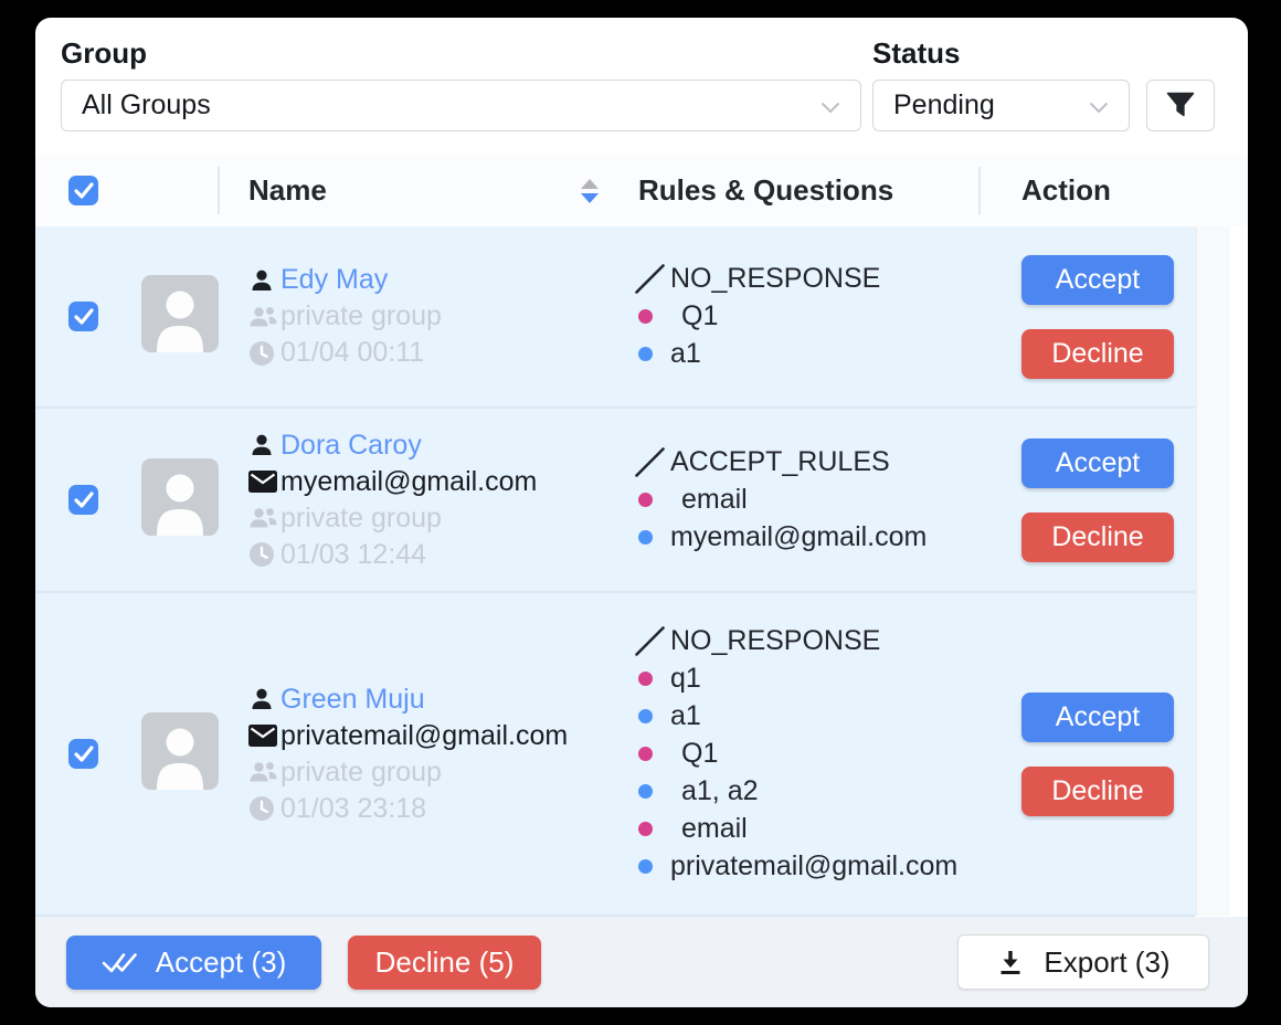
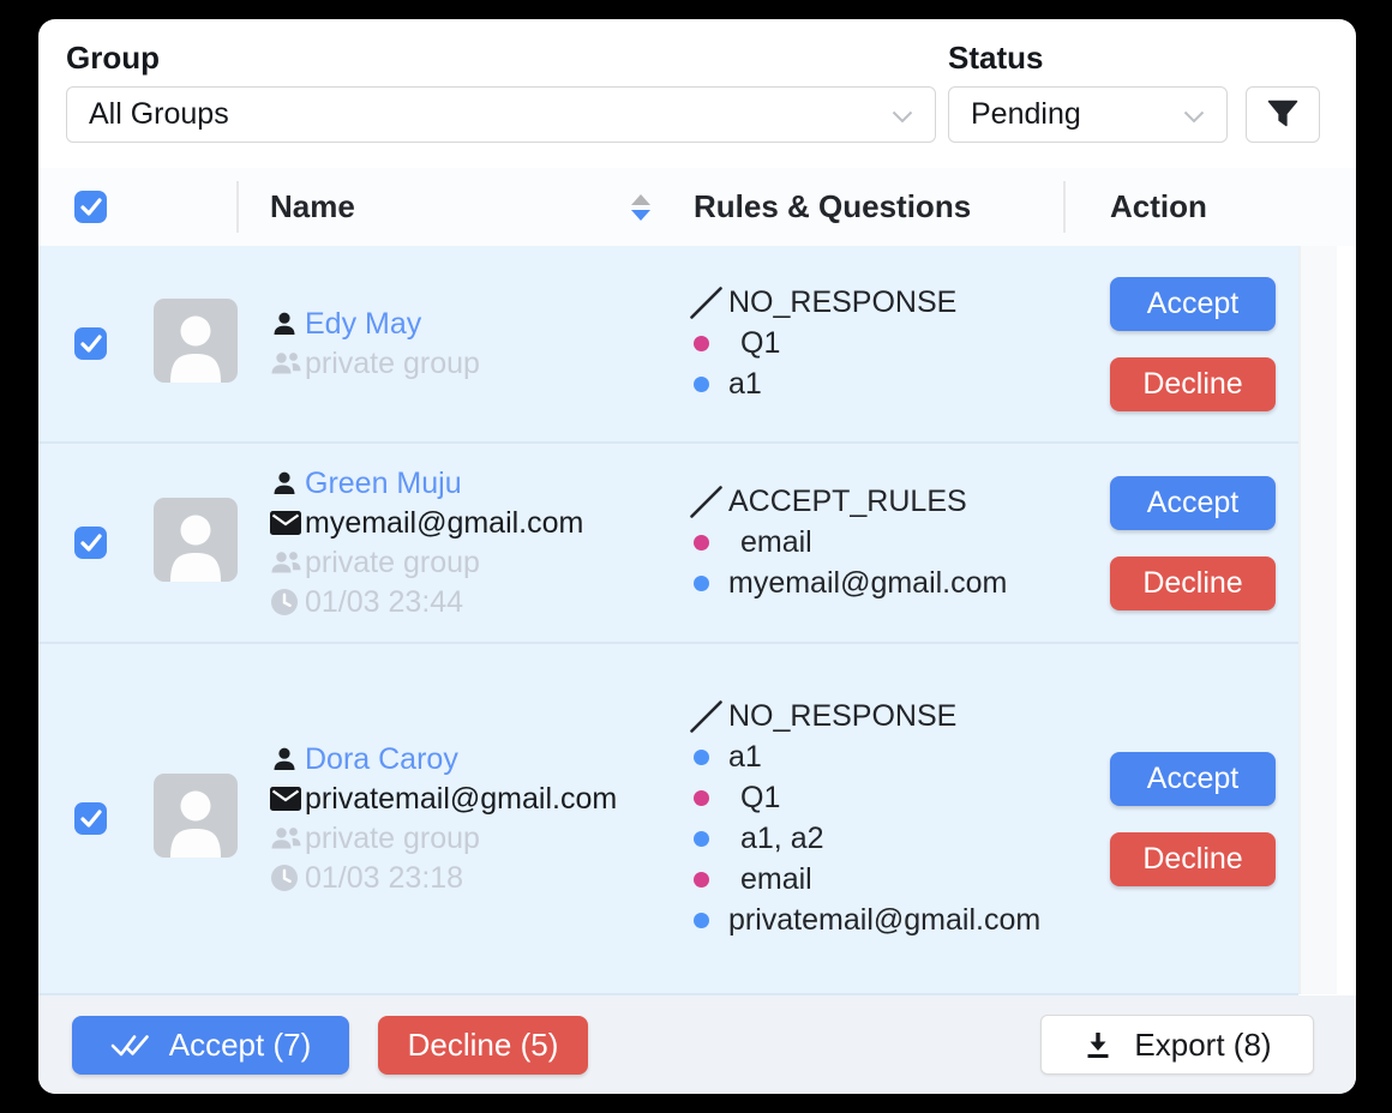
  Group
  Status
  All Groups
  Pending
  Name
  Rules & Questions
  Action
  Edy May
  private group
- 01/04 00:11
  NO_RESPONSE
  Q1
  a1
  Accept
  Decline
- Dora Caroy
+ Green Muju
  myemail@gmail.com
  private group
- 01/03 12:44
+ 01/03 23:44
  ACCEPT_RULES
  email
  myemail@gmail.com
  Accept
  Decline
- Green Muju
+ Dora Caroy
  privatemail@gmail.com
  private group
  01/03 23:18
  NO_RESPONSE
- q1
  a1
  Q1
  a1, a2
  email
  privatemail@gmail.com
  Accept
  Decline
- Accept (3)
+ Accept (7)
  Decline (5)
- Export (3)
+ Export (8)
